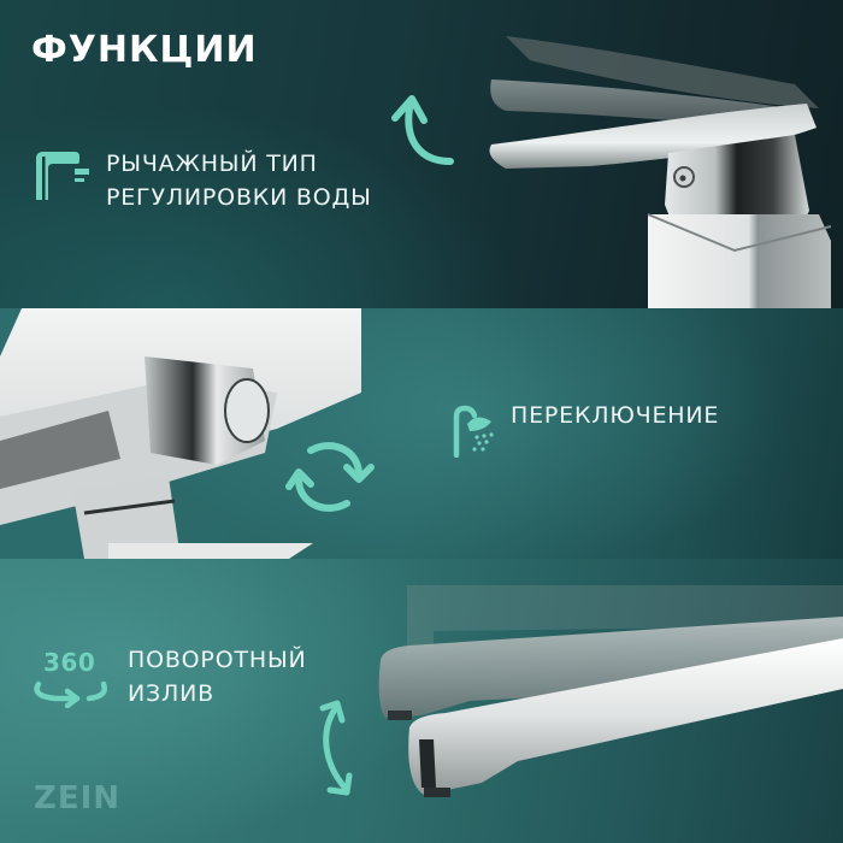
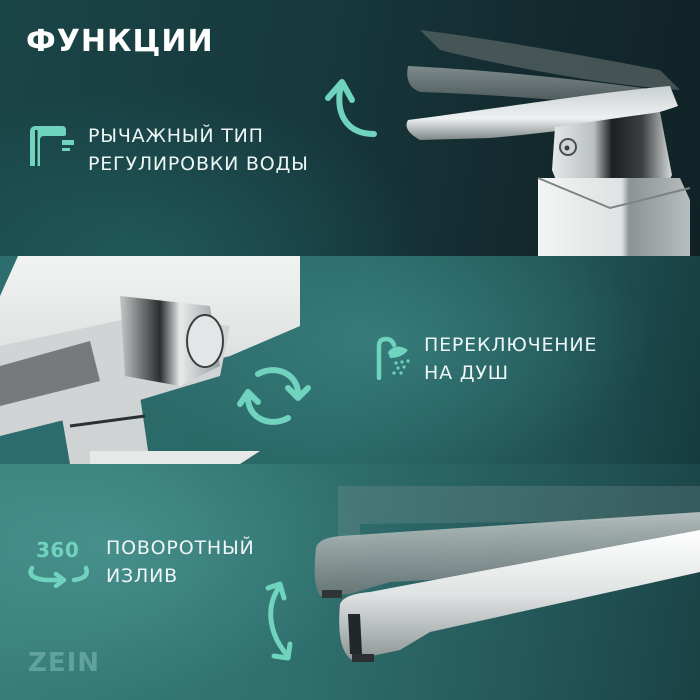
  ФУНКЦИИ
  РЫЧАЖНЫЙ ТИП
  РЕГУЛИРОВКИ ВОДЫ
  ПЕРЕКЛЮЧЕНИЕ
+ НА ДУШ
  360
  ПОВОРОТНЫЙ
  ИЗЛИВ
  ZEIN
